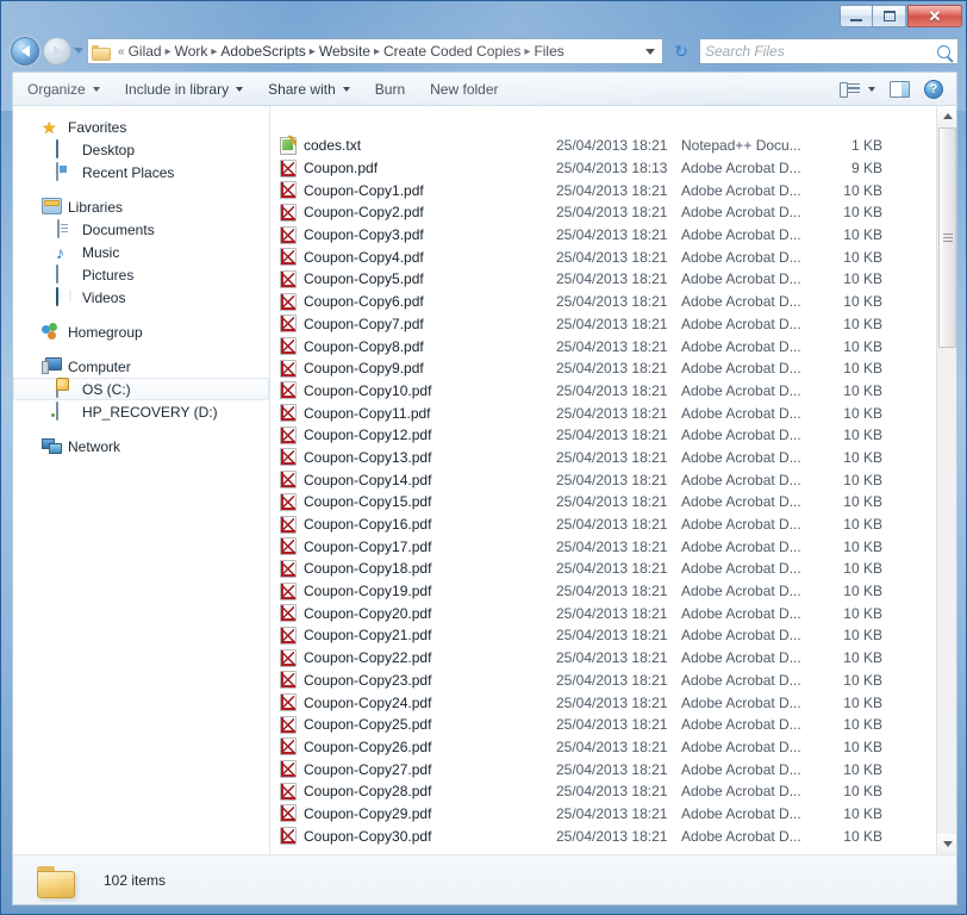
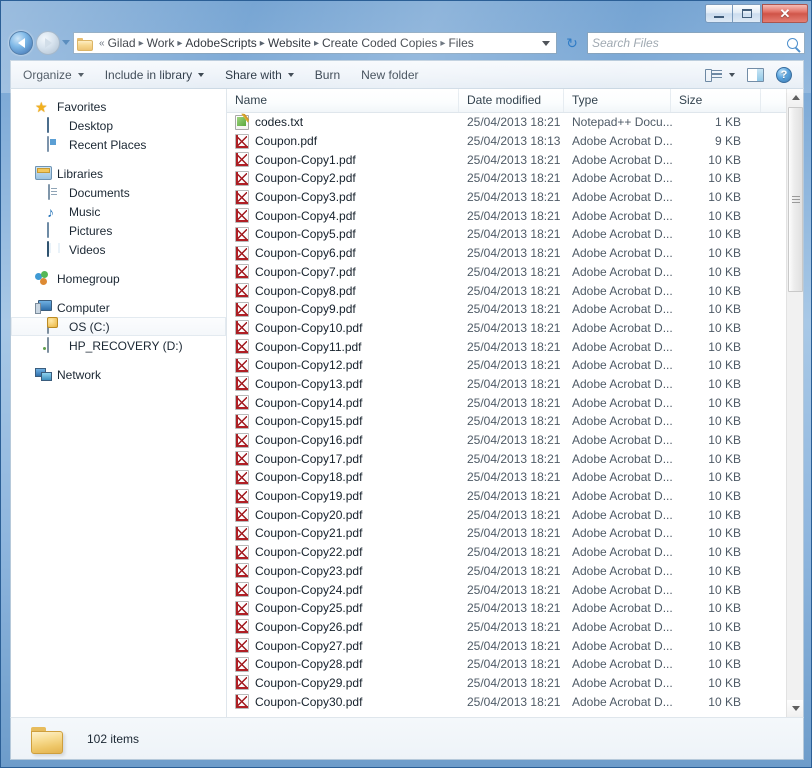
  ★
  Favorites
  Desktop
  Recent Places
  Libraries
  Documents
  ♪
  Music
  Pictures
  Videos
  Homegroup
  Computer
  OS (C:)
  HP_RECOVERY (D:)
  Network
+ Name
+ Date modified
+ Type
+ Size
  codes.txt
  25/04/2013 18:21
  Notepad++ Docu...
  1 KB
  Coupon.pdf
  25/04/2013 18:13
  Adobe Acrobat D...
  9 KB
  Coupon-Copy1.pdf
  25/04/2013 18:21
  Adobe Acrobat D...
  10 KB
  Coupon-Copy2.pdf
  25/04/2013 18:21
  Adobe Acrobat D...
  10 KB
  Coupon-Copy3.pdf
  25/04/2013 18:21
  Adobe Acrobat D...
  10 KB
  Coupon-Copy4.pdf
  25/04/2013 18:21
  Adobe Acrobat D...
  10 KB
  Coupon-Copy5.pdf
  25/04/2013 18:21
  Adobe Acrobat D...
  10 KB
  Coupon-Copy6.pdf
  25/04/2013 18:21
  Adobe Acrobat D...
  10 KB
  Coupon-Copy7.pdf
  25/04/2013 18:21
  Adobe Acrobat D...
  10 KB
  Coupon-Copy8.pdf
  25/04/2013 18:21
  Adobe Acrobat D...
  10 KB
  Coupon-Copy9.pdf
  25/04/2013 18:21
  Adobe Acrobat D...
  10 KB
  Coupon-Copy10.pdf
  25/04/2013 18:21
  Adobe Acrobat D...
  10 KB
  Coupon-Copy11.pdf
  25/04/2013 18:21
  Adobe Acrobat D...
  10 KB
  Coupon-Copy12.pdf
  25/04/2013 18:21
  Adobe Acrobat D...
  10 KB
  Coupon-Copy13.pdf
  25/04/2013 18:21
  Adobe Acrobat D...
  10 KB
  Coupon-Copy14.pdf
  25/04/2013 18:21
  Adobe Acrobat D...
  10 KB
  Coupon-Copy15.pdf
  25/04/2013 18:21
  Adobe Acrobat D...
  10 KB
  Coupon-Copy16.pdf
  25/04/2013 18:21
  Adobe Acrobat D...
  10 KB
  Coupon-Copy17.pdf
  25/04/2013 18:21
  Adobe Acrobat D...
  10 KB
  Coupon-Copy18.pdf
  25/04/2013 18:21
  Adobe Acrobat D...
  10 KB
  Coupon-Copy19.pdf
  25/04/2013 18:21
  Adobe Acrobat D...
  10 KB
  Coupon-Copy20.pdf
  25/04/2013 18:21
  Adobe Acrobat D...
  10 KB
  Coupon-Copy21.pdf
  25/04/2013 18:21
  Adobe Acrobat D...
  10 KB
  Coupon-Copy22.pdf
  25/04/2013 18:21
  Adobe Acrobat D...
  10 KB
  Coupon-Copy23.pdf
  25/04/2013 18:21
  Adobe Acrobat D...
  10 KB
  Coupon-Copy24.pdf
  25/04/2013 18:21
  Adobe Acrobat D...
  10 KB
  Coupon-Copy25.pdf
  25/04/2013 18:21
  Adobe Acrobat D...
  10 KB
  Coupon-Copy26.pdf
  25/04/2013 18:21
  Adobe Acrobat D...
  10 KB
  Coupon-Copy27.pdf
  25/04/2013 18:21
  Adobe Acrobat D...
  10 KB
  Coupon-Copy28.pdf
  25/04/2013 18:21
  Adobe Acrobat D...
  10 KB
  Coupon-Copy29.pdf
  25/04/2013 18:21
  Adobe Acrobat D...
  10 KB
  Coupon-Copy30.pdf
  25/04/2013 18:21
  Adobe Acrobat D...
  10 KB
  102 items
